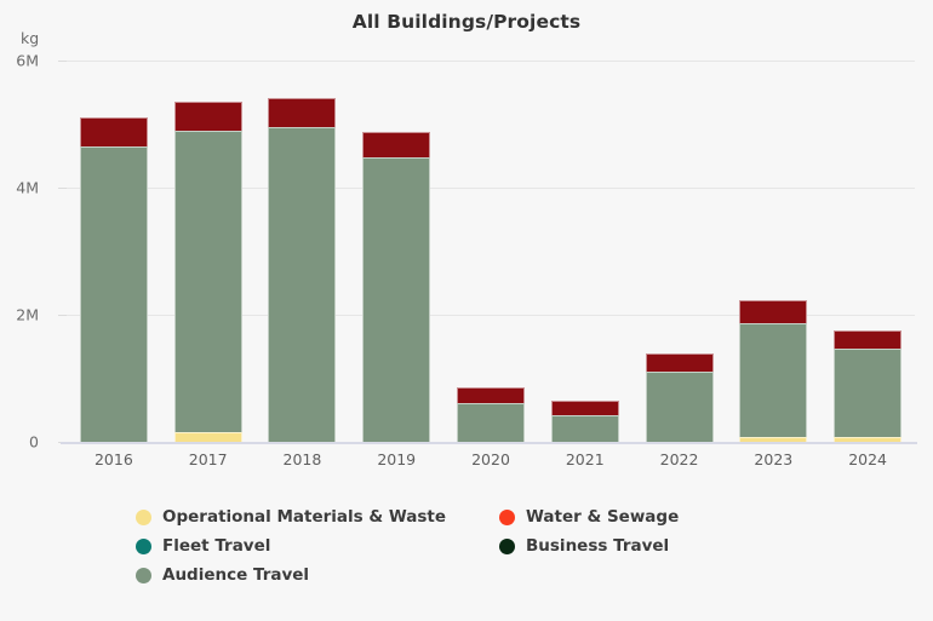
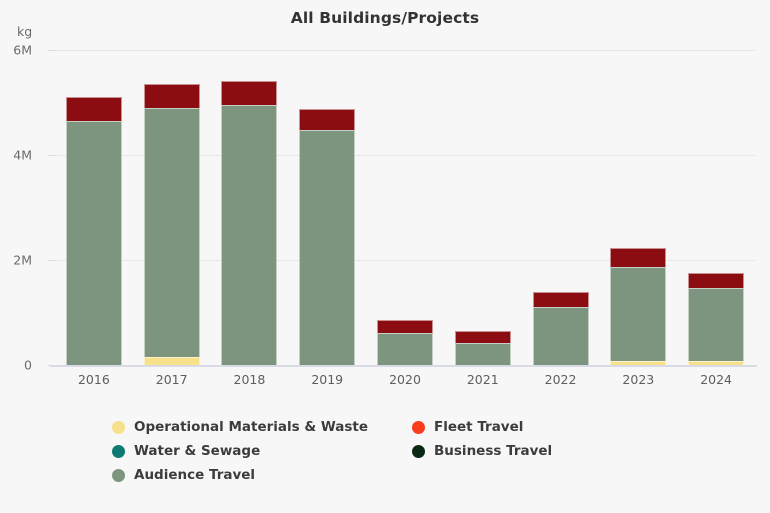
  All Buildings/Projects
  kg
  0
  2M
  4M
  6M
  2016
  2017
  2018
  2019
  2020
  2021
  2022
  2023
  2024
  Operational Materials & Waste
- Fleet Travel
+ Water & Sewage
  Audience Travel
- Water & Sewage
+ Fleet Travel
  Business Travel
